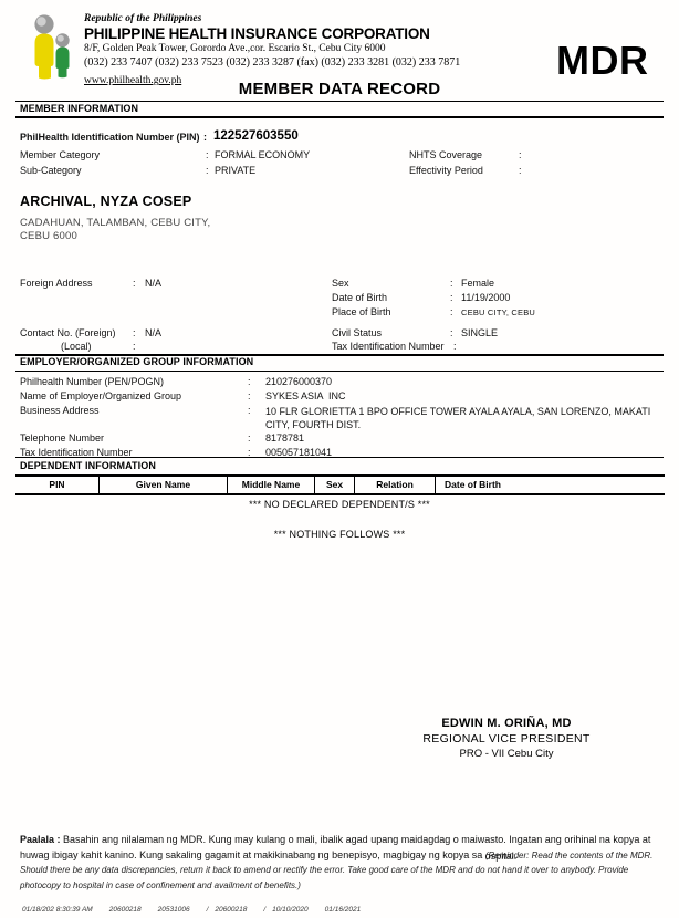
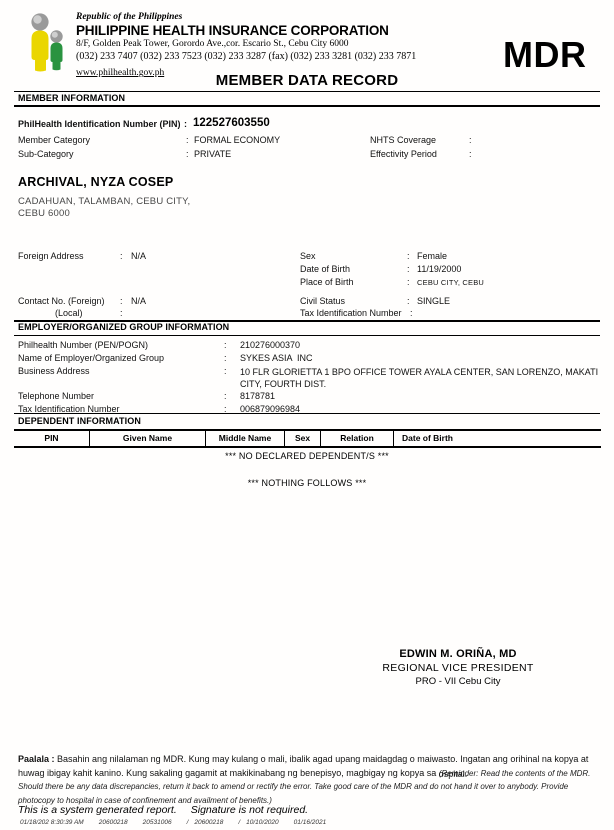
  Republic of the Philippines
  PHILIPPINE HEALTH INSURANCE CORPORATION
  8/F, Golden Peak Tower, Gorordo Ave.,cor. Escario St., Cebu City 6000
  (032) 233 7407 (032) 233 7523 (032) 233 3287 (fax) (032) 233 3281 (032) 233 7871
  www.philhealth.gov.ph
  MDR
  MEMBER DATA RECORD
  MEMBER INFORMATION
  PhilHealth Identification Number (PIN)
  :
  122527603550
  Member Category
  :
  FORMAL ECONOMY
  NHTS Coverage
  :
  Sub-Category
  :
  PRIVATE
  Effectivity Period
  :
  ARCHIVAL, NYZA COSEP
  CADAHUAN, TALAMBAN, CEBU CITY,
  CEBU 6000
  Foreign Address
  :
  N/A
  Sex
  :
  Female
  Date of Birth
  :
  11/19/2000
  Place of Birth
  :
  CEBU CITY, CEBU
  Contact No. (Foreign)
  :
  N/A
  (Local)
  :
  Civil Status
  :
  SINGLE
  Tax Identification Number
  :
  EMPLOYER/ORGANIZED GROUP INFORMATION
  Philhealth Number (PEN/POGN)
  :
  210276000370
  Name of Employer/Organized Group
  :
  SYKES ASIA INC
  Business Address
  :
- 10 FLR GLORIETTA 1 BPO OFFICE TOWER AYALA AYALA, SAN LORENZO, MAKATI CITY, FOURTH DIST.
+ 10 FLR GLORIETTA 1 BPO OFFICE TOWER AYALA CENTER, SAN LORENZO, MAKATI CITY, FOURTH DIST.
  Telephone Number
  :
  8178781
  Tax Identification Number
  :
- 005057181041
+ 006879096984
  DEPENDENT INFORMATION
  PIN
  Given Name
  Middle Name
  Sex
  Relation
  Date of Birth
  *** NO DECLARED DEPENDENT/S ***
  *** NOTHING FOLLOWS ***
  EDWIN M. ORIÑA, MD
  REGIONAL VICE PRESIDENT
  PRO - VII Cebu City
  Paalala : Basahin ang nilalaman ng MDR. Kung may kulang o mali, ibalik agad upang maidagdag o maiwasto. Ingatan ang orihinal na kopya at huwag ibigay kahit kanino. Kung sakaling gagamit at makikinabang ng benepisyo, magbigay ng kopya sa
  ospital.
  (Reminder: Read the contents of the MDR. Should there be any data discrepancies, return it back to amend or rectify the error. Take good care of the MDR and do not hand it over to anybody. Provide photocopy to hospital in case of confinement and availment of benefits.)
+ This is a system generated report. Signature is not required.
